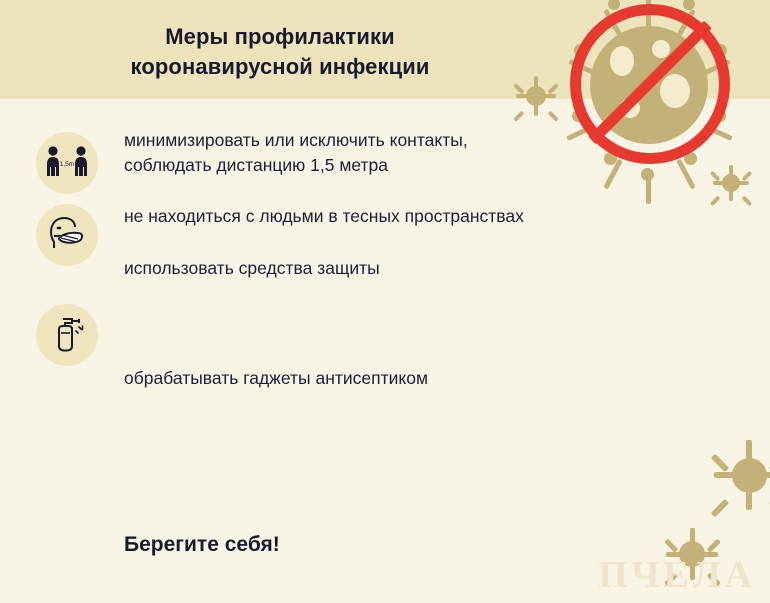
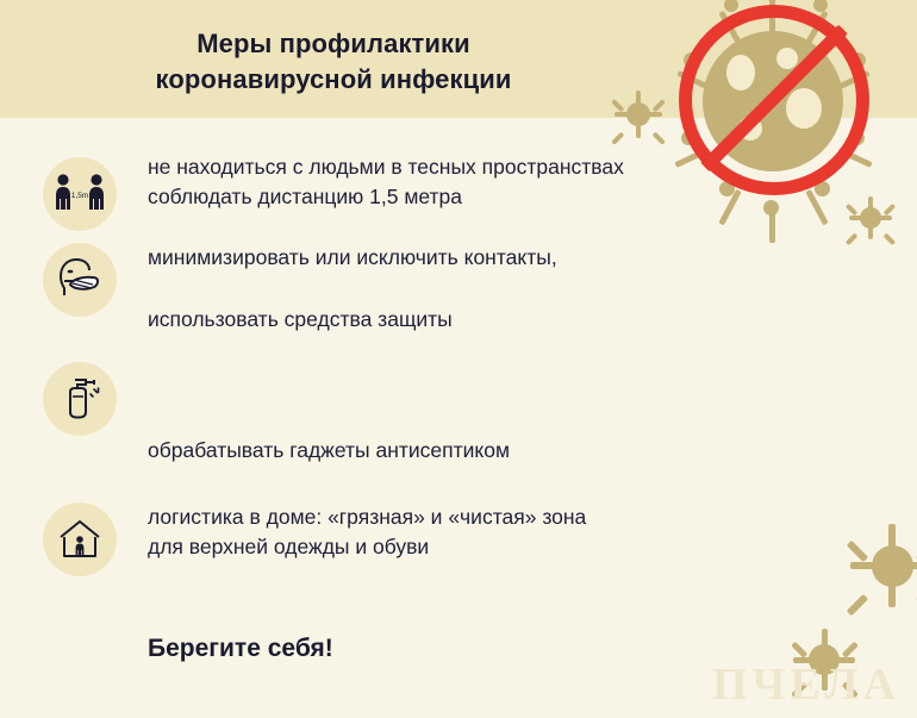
  Меры профилактики
  коронавирусной инфекции
- минимизировать или исключить контакты,
+ не находиться с людьми в тесных пространствах
  соблюдать дистанцию 1,5 метра
- не находиться с людьми в тесных пространствах
+ минимизировать или исключить контакты,
  использовать средства защиты
  обрабатывать гаджеты антисептиком
+ логистика в доме: «грязная» и «чистая» зона
+ для верхней одежды и обуви
  Берегите себя!
  ПЧЕЛА
